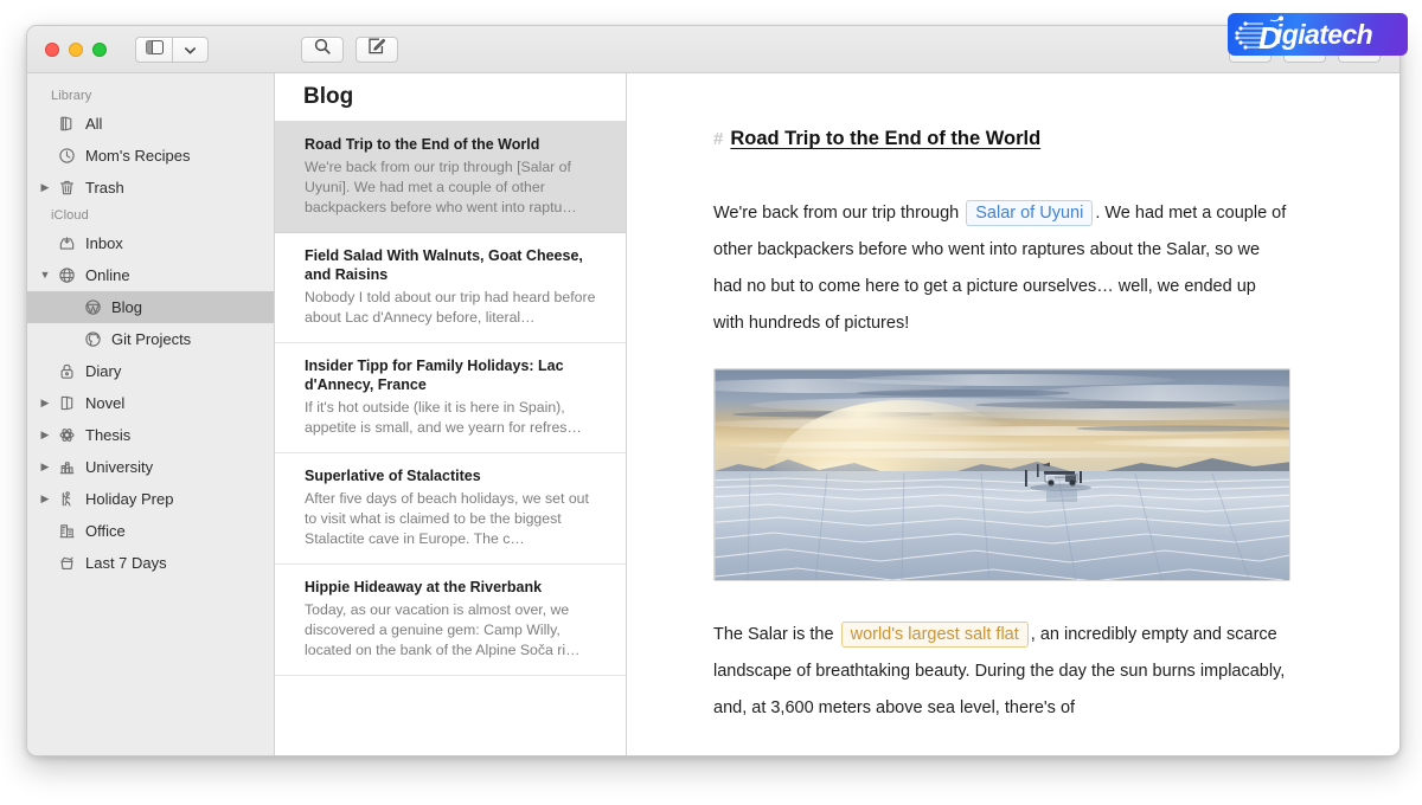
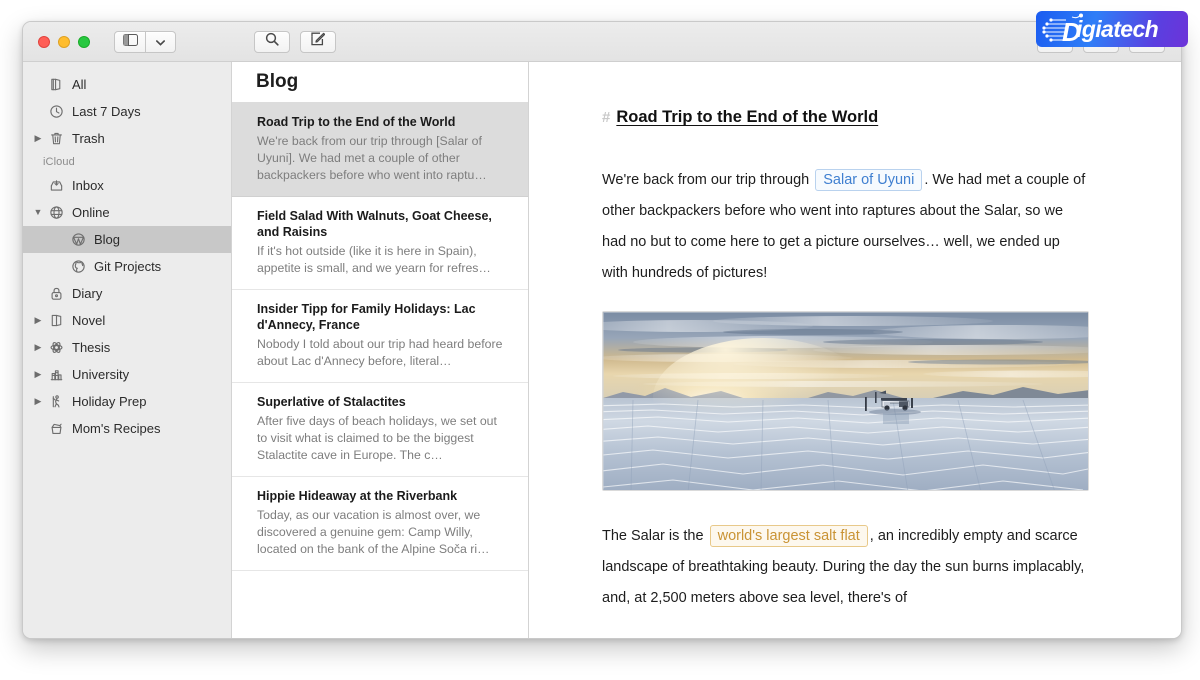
- Library
  All
- Mom's Recipes
+ Last 7 Days
  ▶
  Trash
  iCloud
  Inbox
  ▼
  Online
  Blog
  Git Projects
  Diary
  ▶
  Novel
  ▶
  Thesis
  ▶
  University
  ▶
  Holiday Prep
- Office
- Last 7 Days
+ Mom's Recipes
  Blog
  Road Trip to the End of the World
  We're back from our trip through [Salar of Uyuni]. We had met a couple of other backpackers before who went into raptu…
  Field Salad With Walnuts, Goat Cheese, and Raisins
- Nobody I told about our trip had heard before about Lac d'Annecy before, literal…
+ If it's hot outside (like it is here in Spain), appetite is small, and we yearn for refres…
  Insider Tipp for Family Holidays: Lac d'Annecy, France
- If it's hot outside (like it is here in Spain), appetite is small, and we yearn for refres…
+ Nobody I told about our trip had heard before about Lac d'Annecy before, literal…
  Superlative of Stalactites
  After five days of beach holidays, we set out to visit what is claimed to be the biggest Stalactite cave in Europe. The c…
  Hippie Hideaway at the Riverbank
  Today, as our vacation is almost over, we discovered a genuine gem: Camp Willy, located on the bank of the Alpine Soča ri…
  #
  Road Trip to the End of the World
  We're back from our trip through Salar of Uyuni . We had met a couple of other backpackers before who went into raptures about the Salar, so we had no but to come here to get a picture ourselves… well, we ended up with hundreds of pictures!
- The Salar is the world's largest salt flat , an incredibly empty and scarce landscape of breathtaking beauty. During the day the sun burns implacably, and, at 3,600 meters above sea level, there's of
+ The Salar is the world's largest salt flat , an incredibly empty and scarce landscape of breathtaking beauty. During the day the sun burns implacably, and, at 2,500 meters above sea level, there's of
  D
  igiatech
